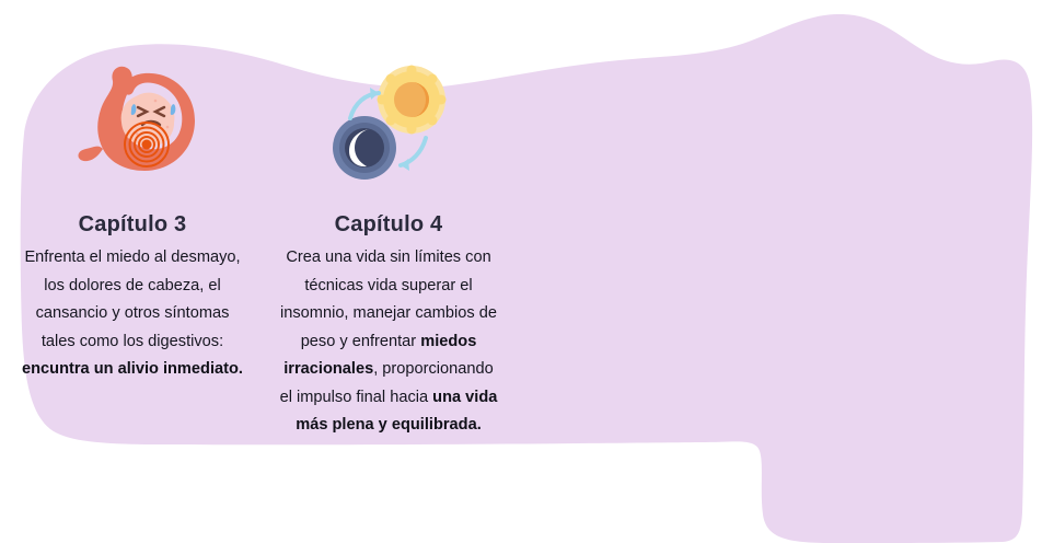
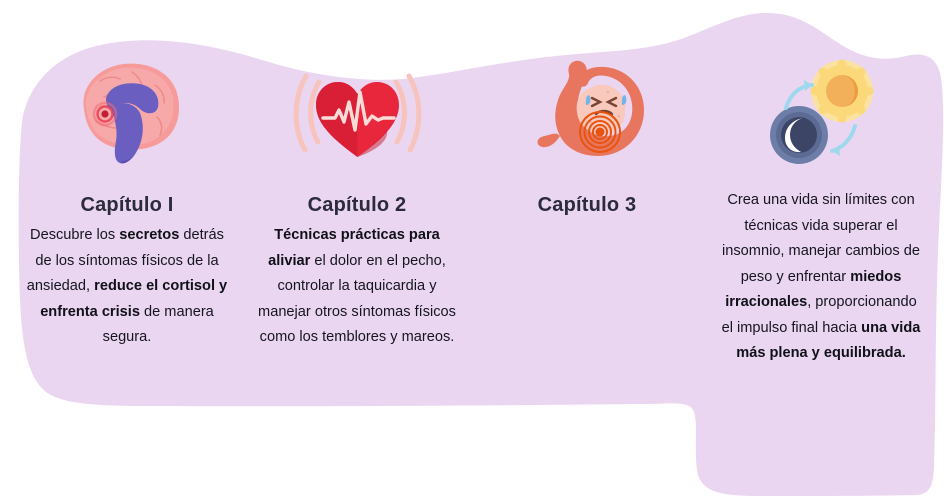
+ Capítulo I
+ Descubre los secretos detrás de los síntomas físicos de la ansiedad, reduce el cortisol y enfrenta crisis de manera segura.
+ Capítulo 2
+ Técnicas prácticas para aliviar el dolor en el pecho, controlar la taquicardia y manejar otros síntomas físicos como los temblores y mareos.
  Capítulo 3
- Enfrenta el miedo al desmayo, los dolores de cabeza, el cansancio y otros síntomas tales como los digestivos: encuntra un alivio inmediato.
- Capítulo 4
  Crea una vida sin límites con técnicas vida superar el insomnio, manejar cambios de peso y enfrentar miedos irracionales, proporcionando el impulso final hacia una vida más plena y equilibrada.
